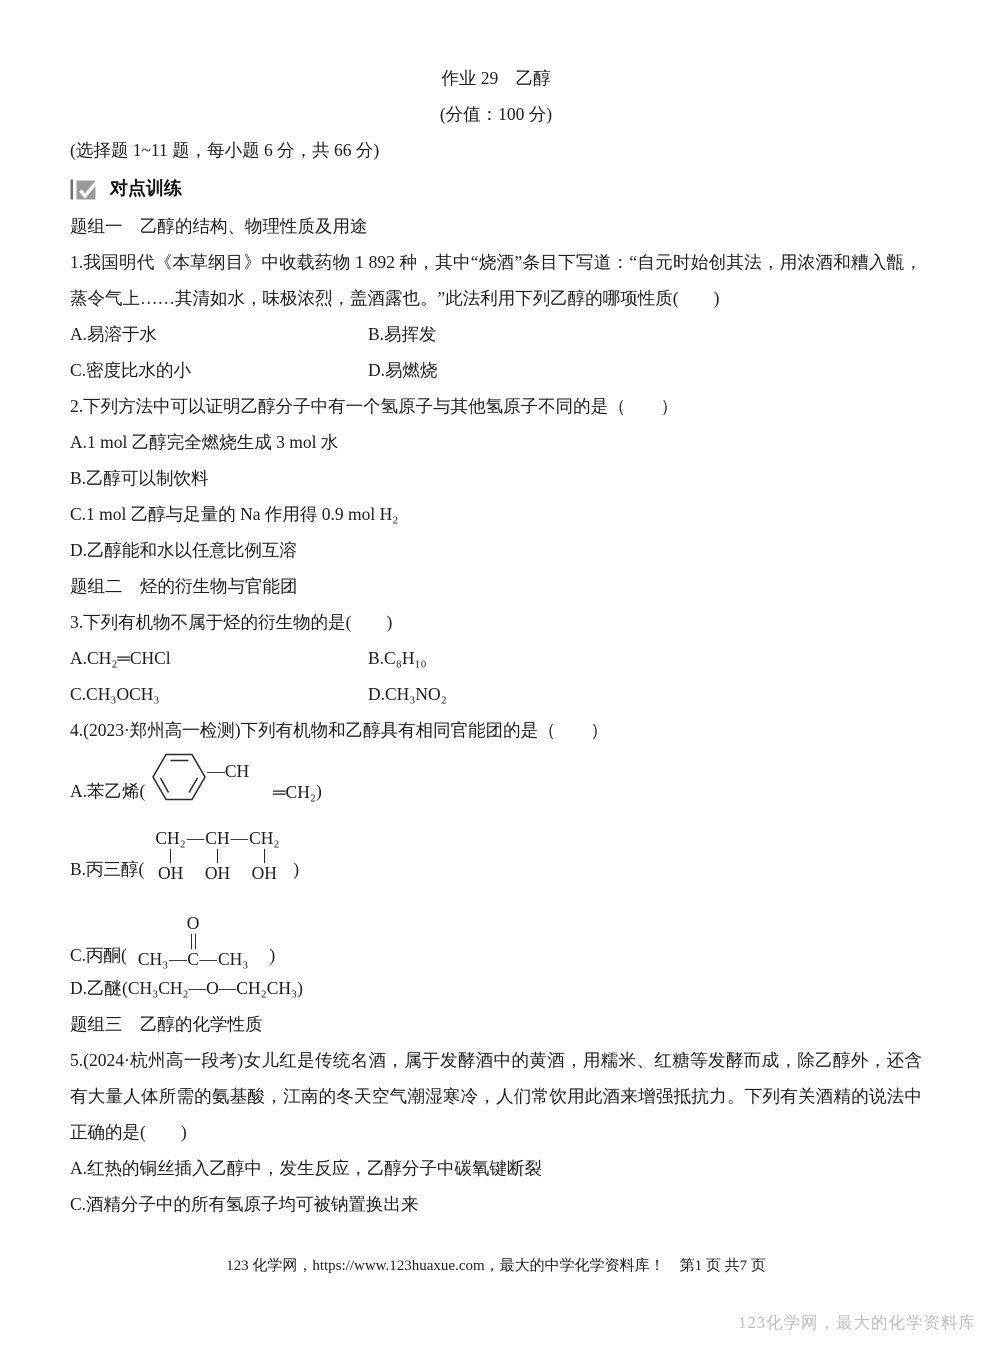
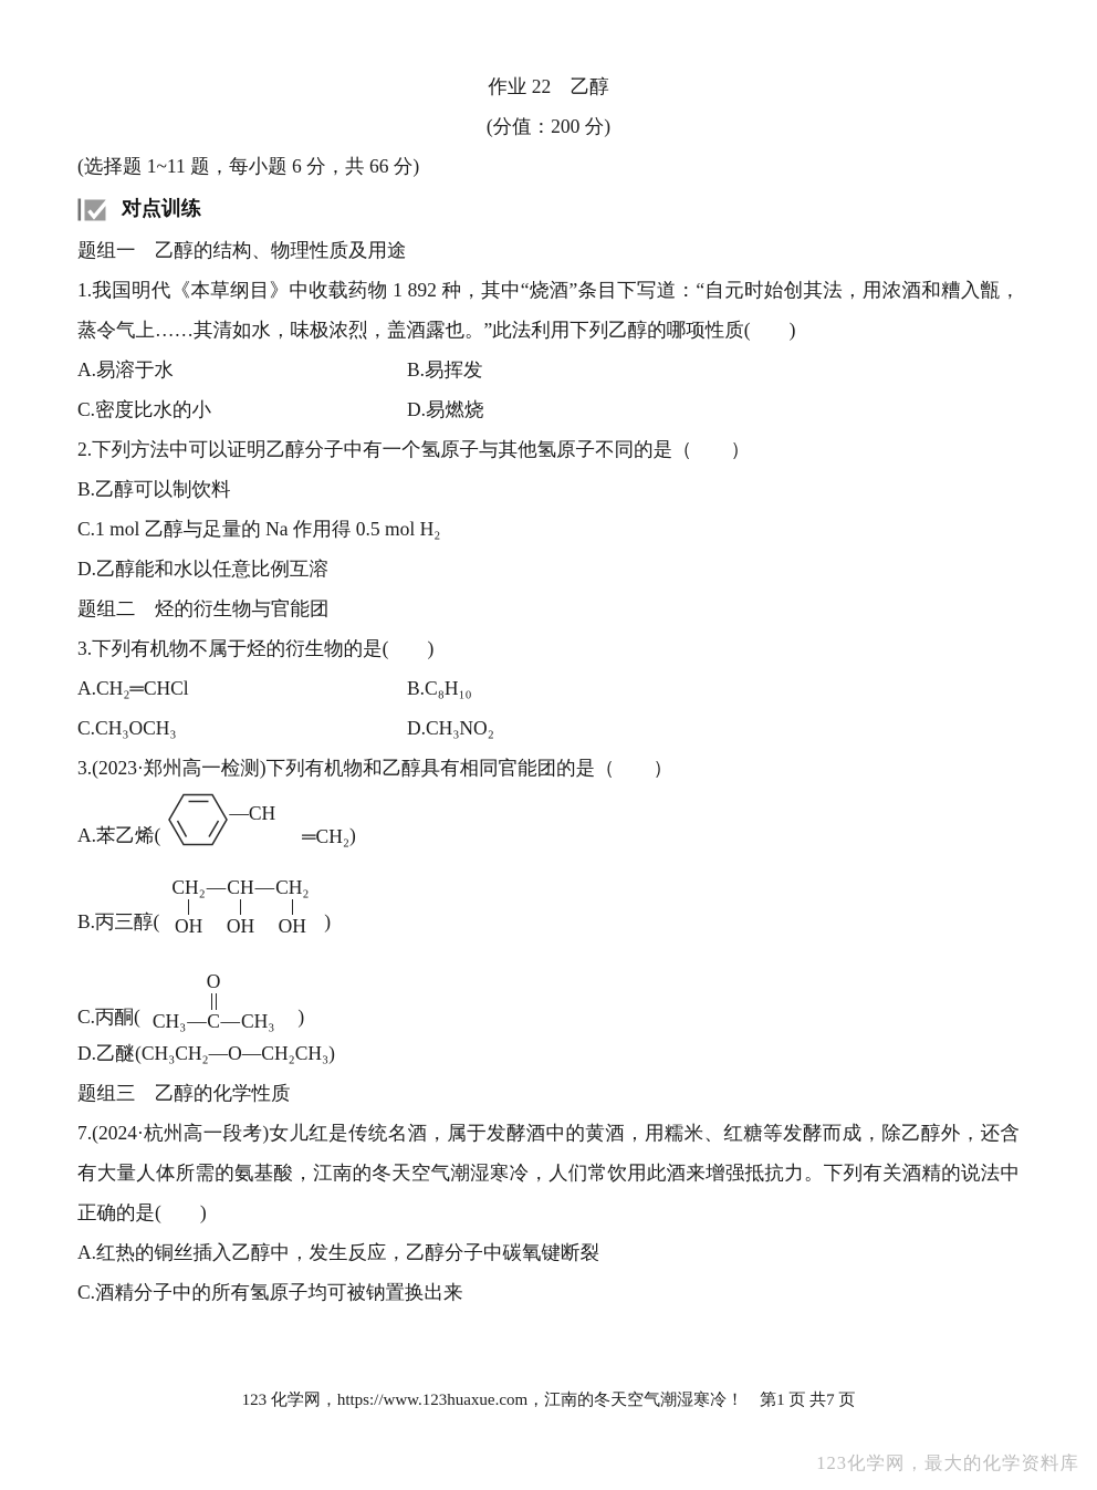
- 作业 29 乙醇
+ 作业 22 乙醇
- (分值：100 分)
+ (分值：200 分)
  (选择题 1~11 题，每小题 6 分，共 66 分)
  对点训练
  题组一 乙醇的结构、物理性质及用途
  1.我国明代《本草纲目》中收载药物 1 892 种，其中“烧酒”条目下写道：“自元时始创其法，用浓酒和糟入甑，蒸令气上……其清如水，味极浓烈，盖酒露也。”此法利用下列乙醇的哪项性质( )
  A.易溶于水
  B.易挥发
  C.密度比水的小
  D.易燃烧
  2.下列方法中可以证明乙醇分子中有一个氢原子与其他氢原子不同的是（ ）
- A.1 mol 乙醇完全燃烧生成 3 mol 水
  B.乙醇可以制饮料
- C.1 mol 乙醇与足量的 Na 作用得 0.9 mol H₂
+ C.1 mol 乙醇与足量的 Na 作用得 0.5 mol H₂
  D.乙醇能和水以任意比例互溶
  题组二 烃的衍生物与官能团
  3.下列有机物不属于烃的衍生物的是( )
  A.CH₂═CHCl
  B.C₈H₁₀
  C.CH₃OCH₃
  D.CH₃NO₂
- 4.(2023·郑州高一检测)下列有机物和乙醇具有相同官能团的是（ ）
+ 3.(2023·郑州高一检测)下列有机物和乙醇具有相同官能团的是（ ）
  A.苯乙烯(
  —CH
  ═CH₂
  )
  B.丙三醇(
  CH₂
  —
  CH
  —
  CH₂
  OH
  OH
  OH
  )
  C.丙酮(
  O
  CH₃
  —
  C
  —
  CH₃
  )
  D.乙醚(CH₃CH₂—O—CH₂CH₃)
  题组三 乙醇的化学性质
- 5.(2024·杭州高一段考)女儿红是传统名酒，属于发酵酒中的黄酒，用糯米、红糖等发酵而成，除乙醇外，还含有大量人体所需的氨基酸，江南的冬天空气潮湿寒冷，人们常饮用此酒来增强抵抗力。下列有关酒精的说法中正确的是( )
+ 7.(2024·杭州高一段考)女儿红是传统名酒，属于发酵酒中的黄酒，用糯米、红糖等发酵而成，除乙醇外，还含有大量人体所需的氨基酸，江南的冬天空气潮湿寒冷，人们常饮用此酒来增强抵抗力。下列有关酒精的说法中正确的是( )
  A.红热的铜丝插入乙醇中，发生反应，乙醇分子中碳氧键断裂
  C.酒精分子中的所有氢原子均可被钠置换出来
- 123 化学网，https://www.123huaxue.com，最大的中学化学资料库！ 第1 页 共7 页
+ 123 化学网，https://www.123huaxue.com，江南的冬天空气潮湿寒冷！ 第1 页 共7 页
  123化学网，最大的化学资料库
